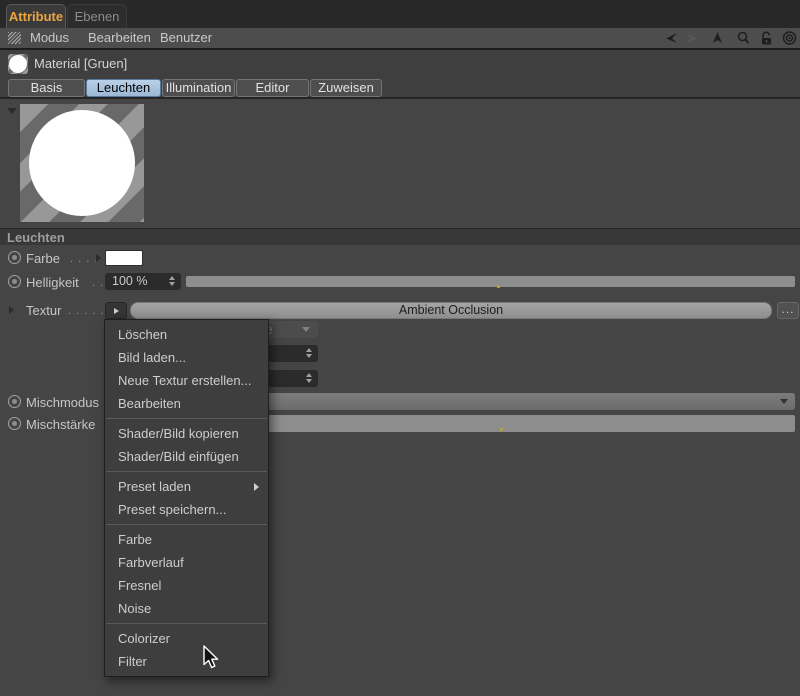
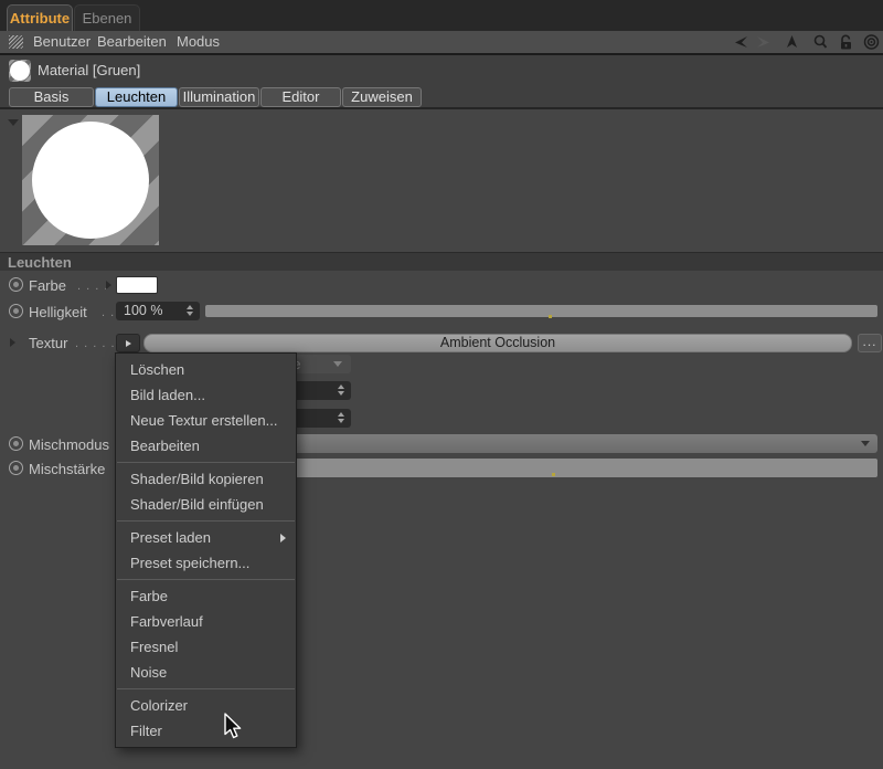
  Attribute
  Ebenen
- Modus
+ Benutzer
  Bearbeiten
- Benutzer
+ Modus
  Material [Gruen]
  Basis
  Leuchten
  Illumination
  Editor
  Zuweisen
  Leuchten
  Farbe
  . . . .
  Helligkeit
  100 %
  Textur
  . . . . .
  Ambient Occlusion
  ...
  Mischmodus
  Mischstärke
  Löschen
  Bild laden...
  Neue Textur erstellen...
  Bearbeiten
  Shader/Bild kopieren
  Shader/Bild einfügen
  Preset laden
  Preset speichern...
  Farbe
  Farbverlauf
  Fresnel
  Noise
  Colorizer
  Filter
